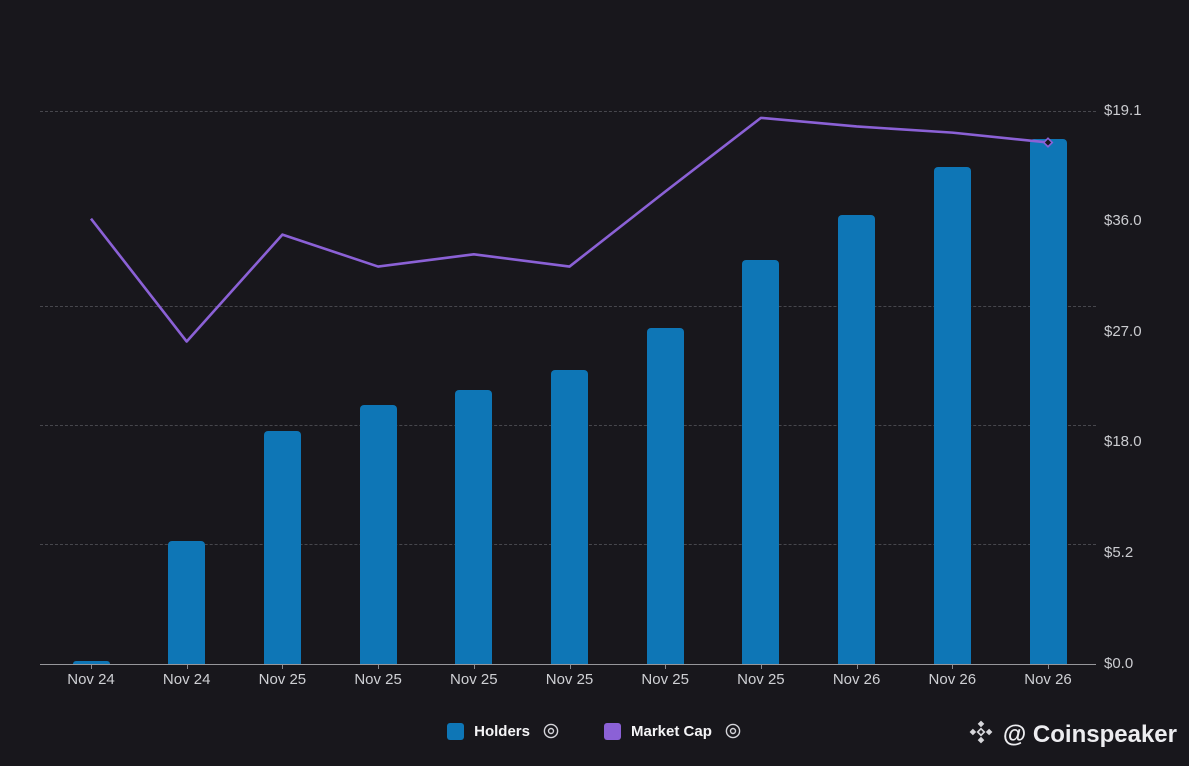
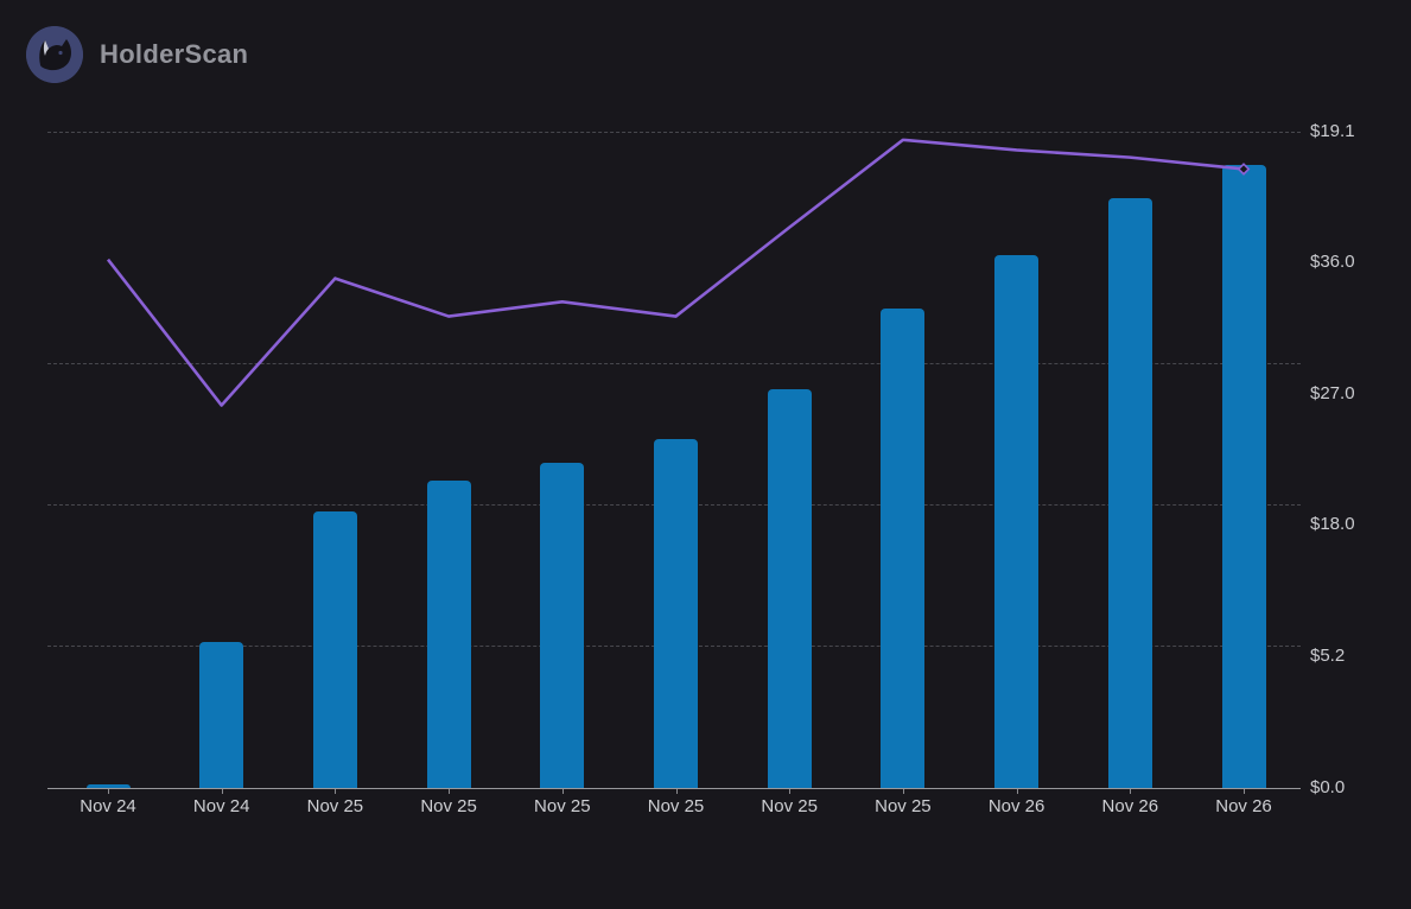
+ HolderScan
  $19.1
  $36.0
  $27.0
  $18.0
  $5.2
  $0.0
  Nov 24
  Nov 24
  Nov 25
  Nov 25
  Nov 25
  Nov 25
  Nov 25
  Nov 25
  Nov 26
  Nov 26
  Nov 26
- Holders
- Market Cap
- @ Coinspeaker
